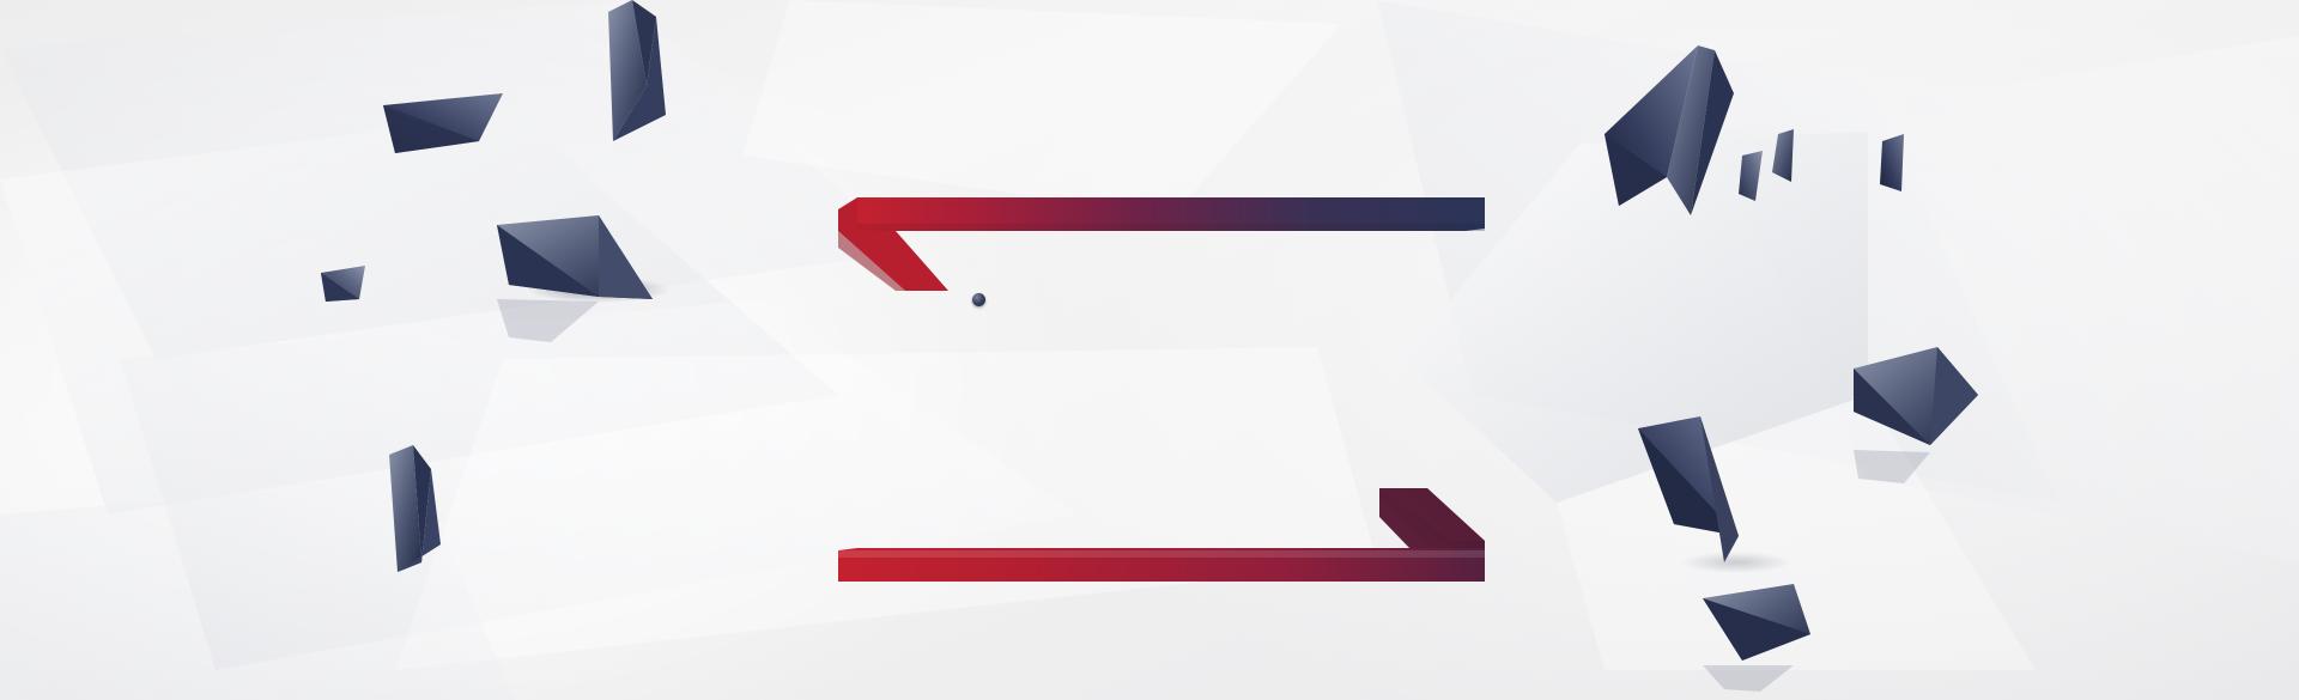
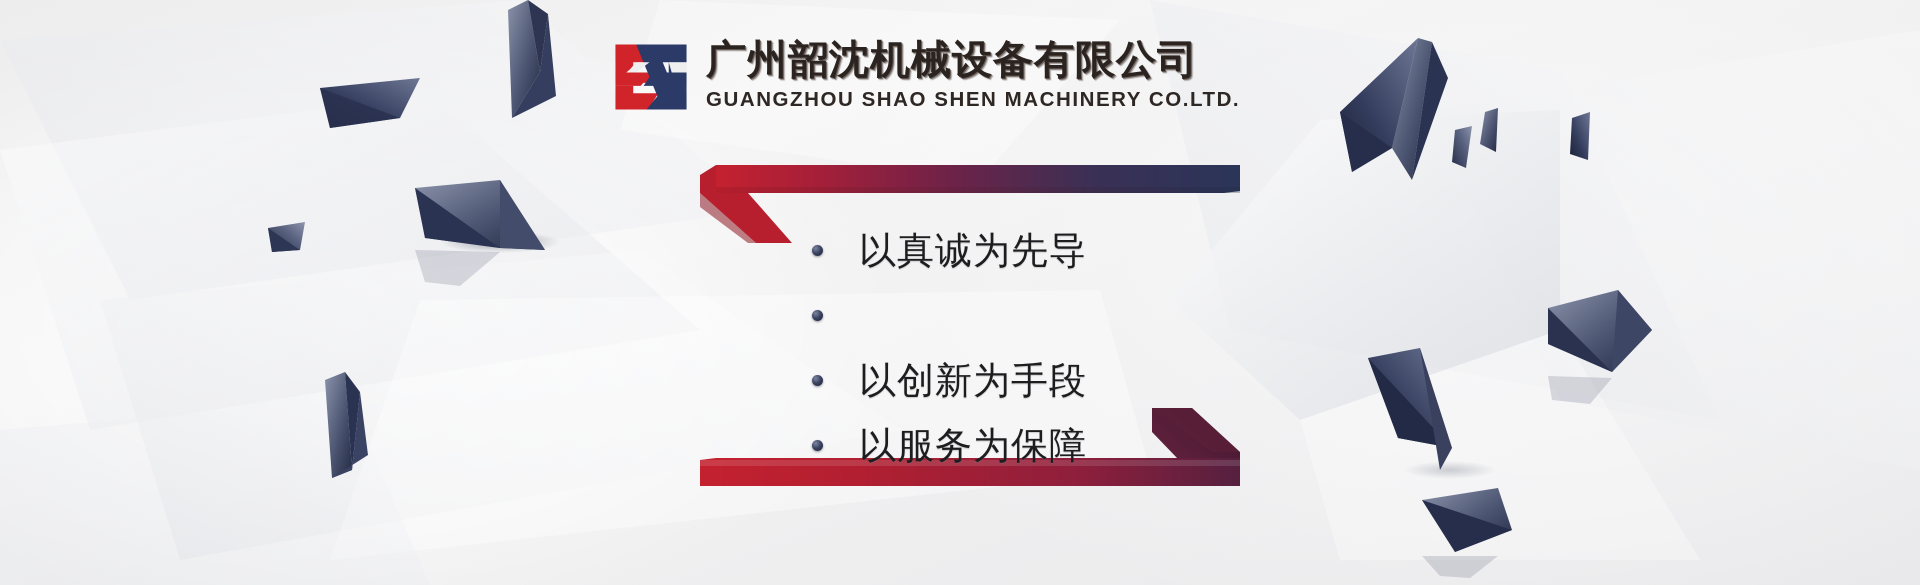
+ 广州韶沈机械设备有限公司
+ GUANGZHOU SHAO SHEN MACHINERY CO.LTD.
+ 以真诚为先导
+ 以创新为手段
+ 以服务为保障
